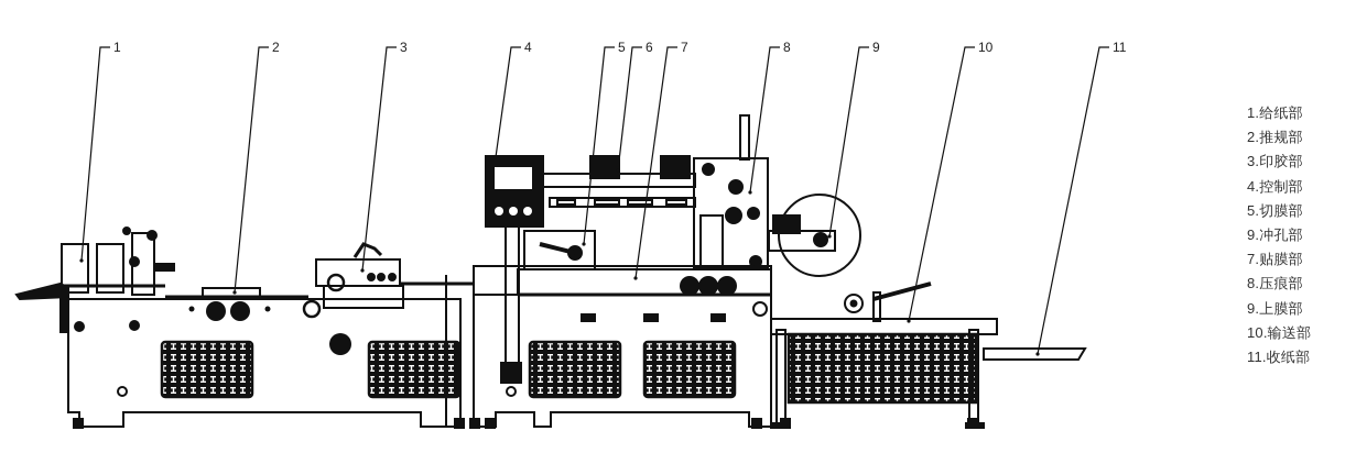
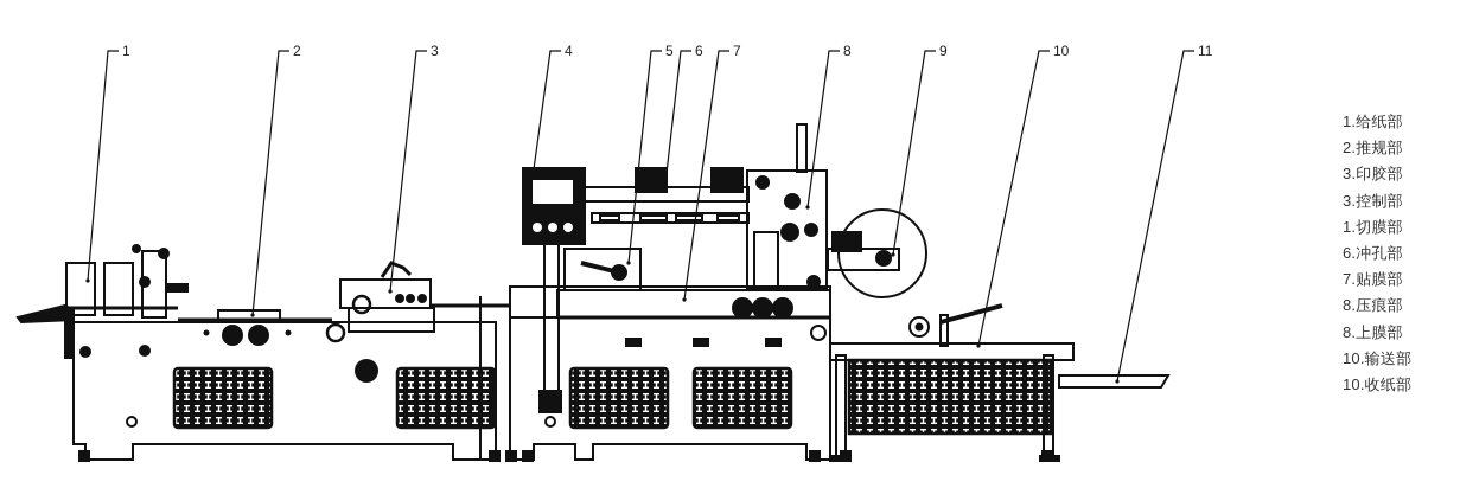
  1
  2
  3
  4
  5
  6
  7
  8
  9
  10
  11
  1.给纸部
  2.推规部
  3.印胶部
- 4.控制部
+ 3.控制部
- 5.切膜部
+ 1.切膜部
- 9.冲孔部
+ 6.冲孔部
  7.贴膜部
  8.压痕部
- 9.上膜部
+ 8.上膜部
  10.输送部
- 11.收纸部
+ 10.收纸部
